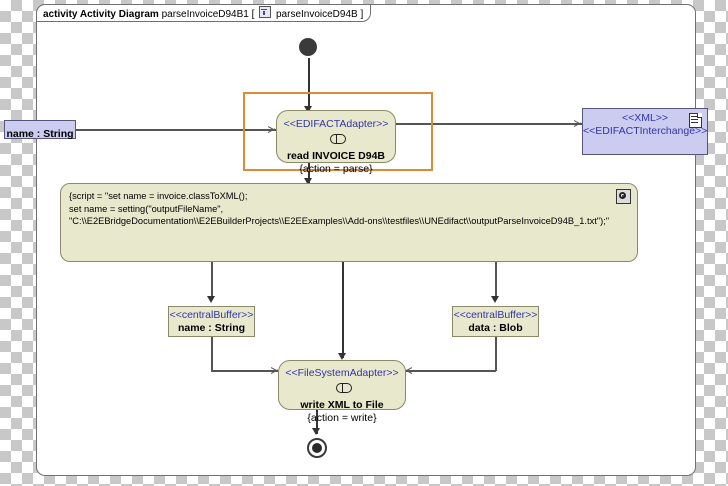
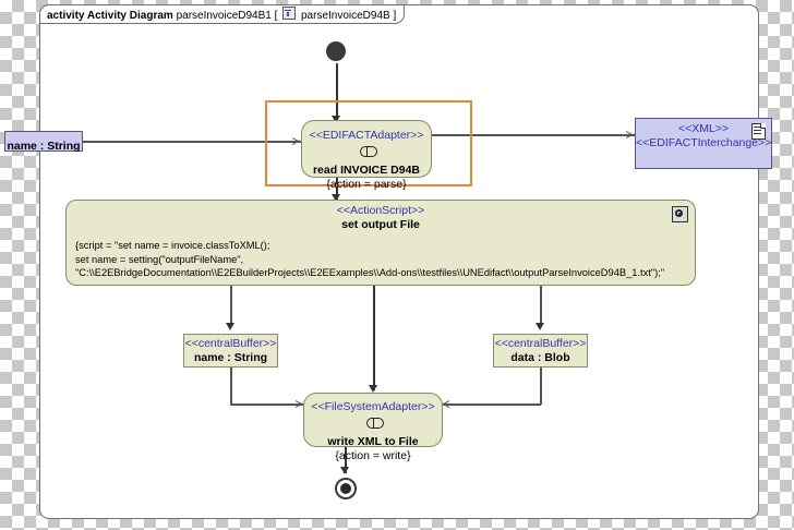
  activity Activity Diagram parseInvoiceD94B1 [ parseInvoiceD94B ]
  name : String
  <<EDIFACTAdapter>>
  read INVOICE D94B
  {action = parse}
  <<XML>>
  <<EDIFACTInterchange>>
+ <<ActionScript>>
+ set output File
  {script = "set name = invoice.classToXML();
  set name = setting("outputFileName",
  "C:\\E2EBridgeDocumentation\\E2EBuilderProjects\\E2EExamples\\Add-ons\\testfiles\\UNEdifact\\outputParseInvoiceD94B_1.txt");"
  <<centralBuffer>>
  name : String
  <<centralBuffer>>
  data : Blob
  <<FileSystemAdapter>>
  write XML to File
  {action = write}
